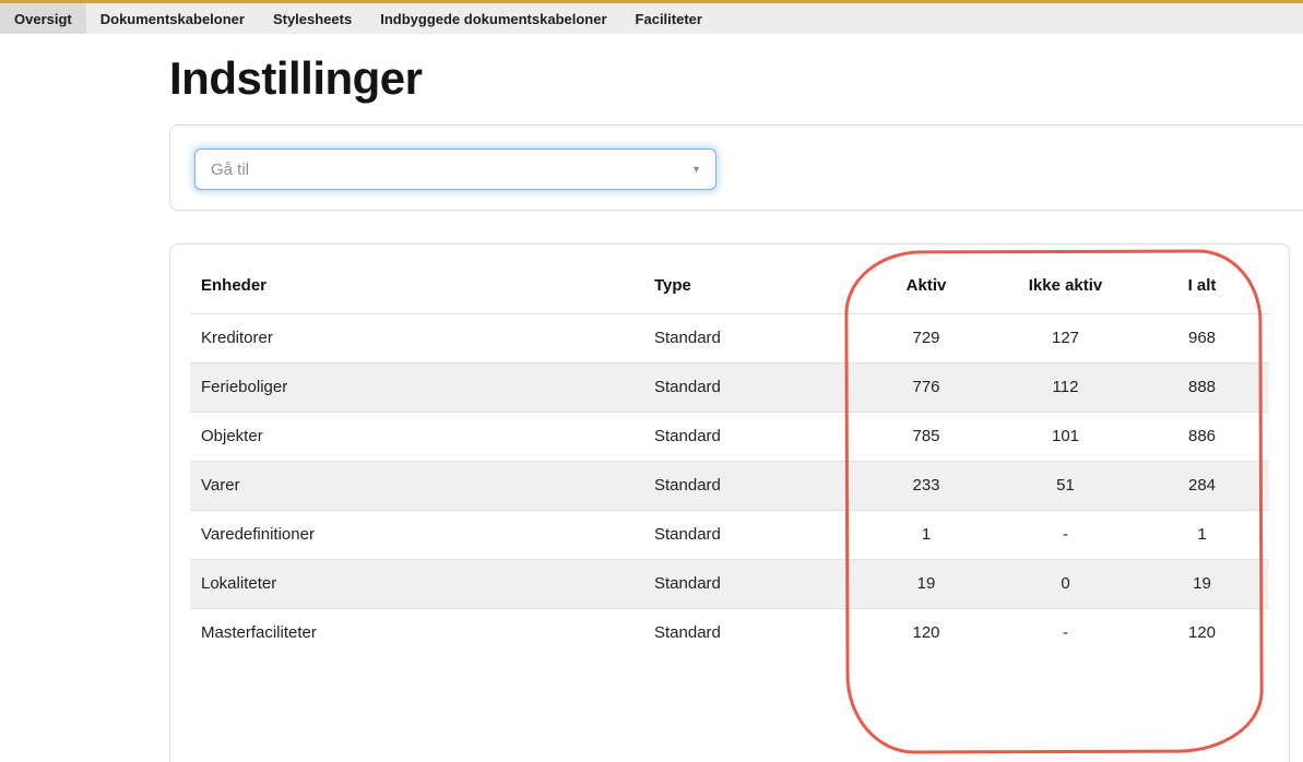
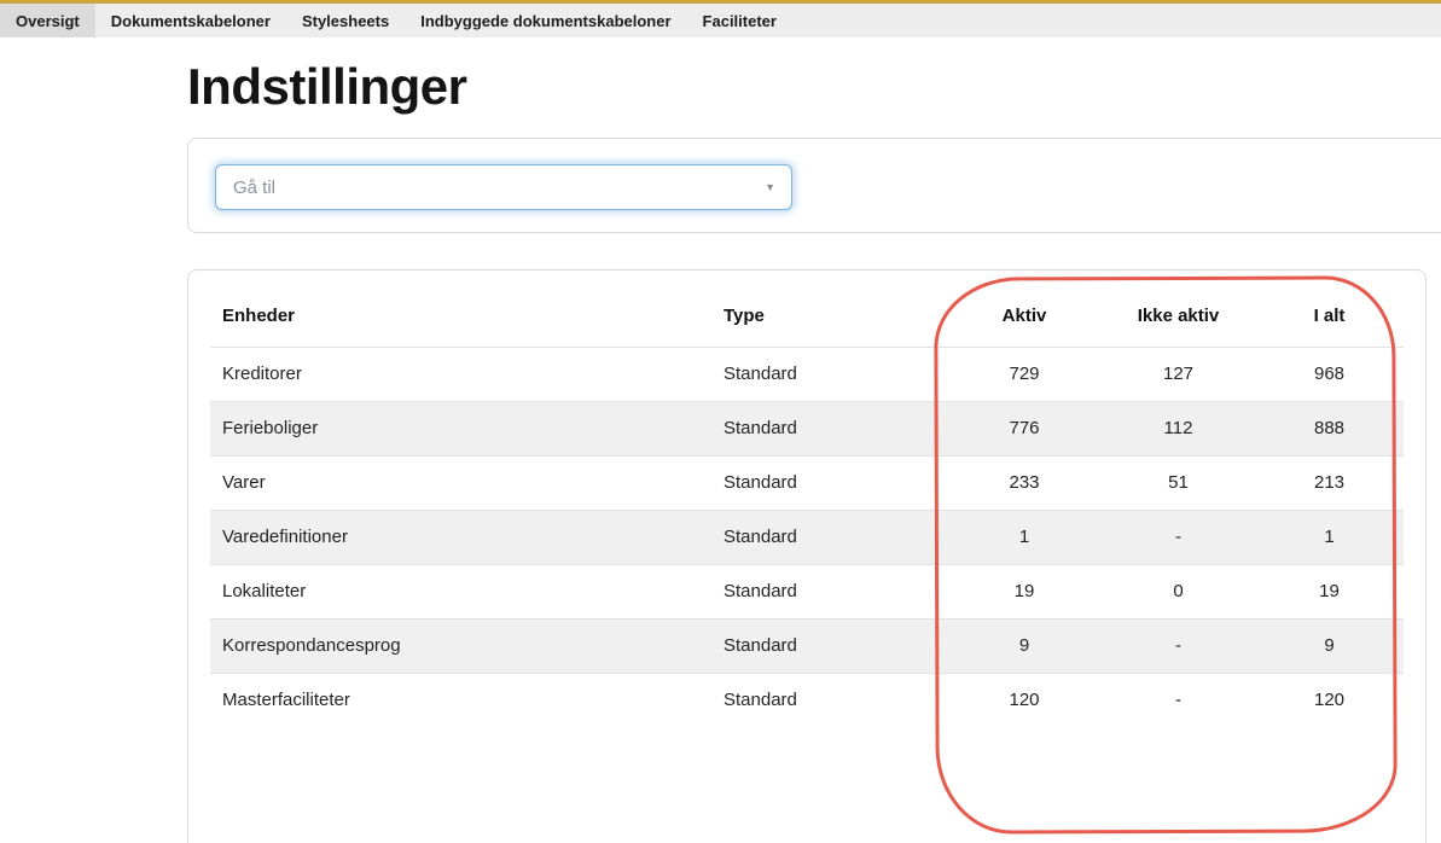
  Oversigt
  Dokumentskabeloner
  Stylesheets
  Indbyggede dokumentskabeloner
  Faciliteter
  Indstillinger
  Gå til
  ▼
  Enheder	Type	Aktiv	Ikke aktiv	I alt
  Kreditorer	Standard	729	127	968
  Ferieboliger	Standard	776	112	888
- Objekter	Standard	785	101	886
- Varer	Standard	233	51	284
+ Varer	Standard	233	51	213
  Varedefinitioner	Standard	1	-	1
  Lokaliteter	Standard	19	0	19
+ Korrespondancesprog	Standard	9	-	9
  Masterfaciliteter	Standard	120	-	120
